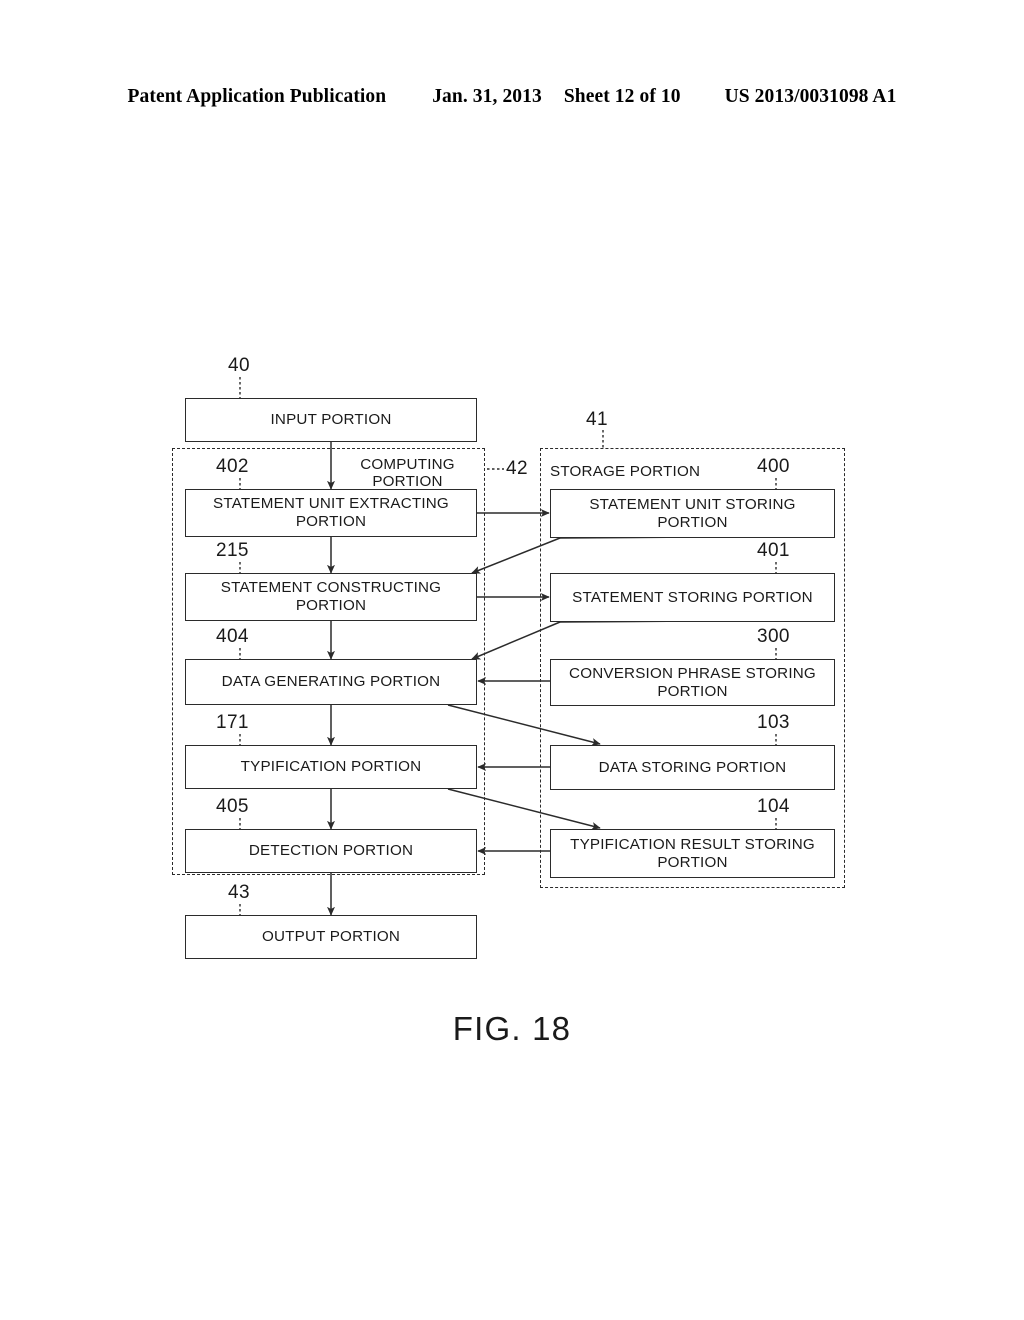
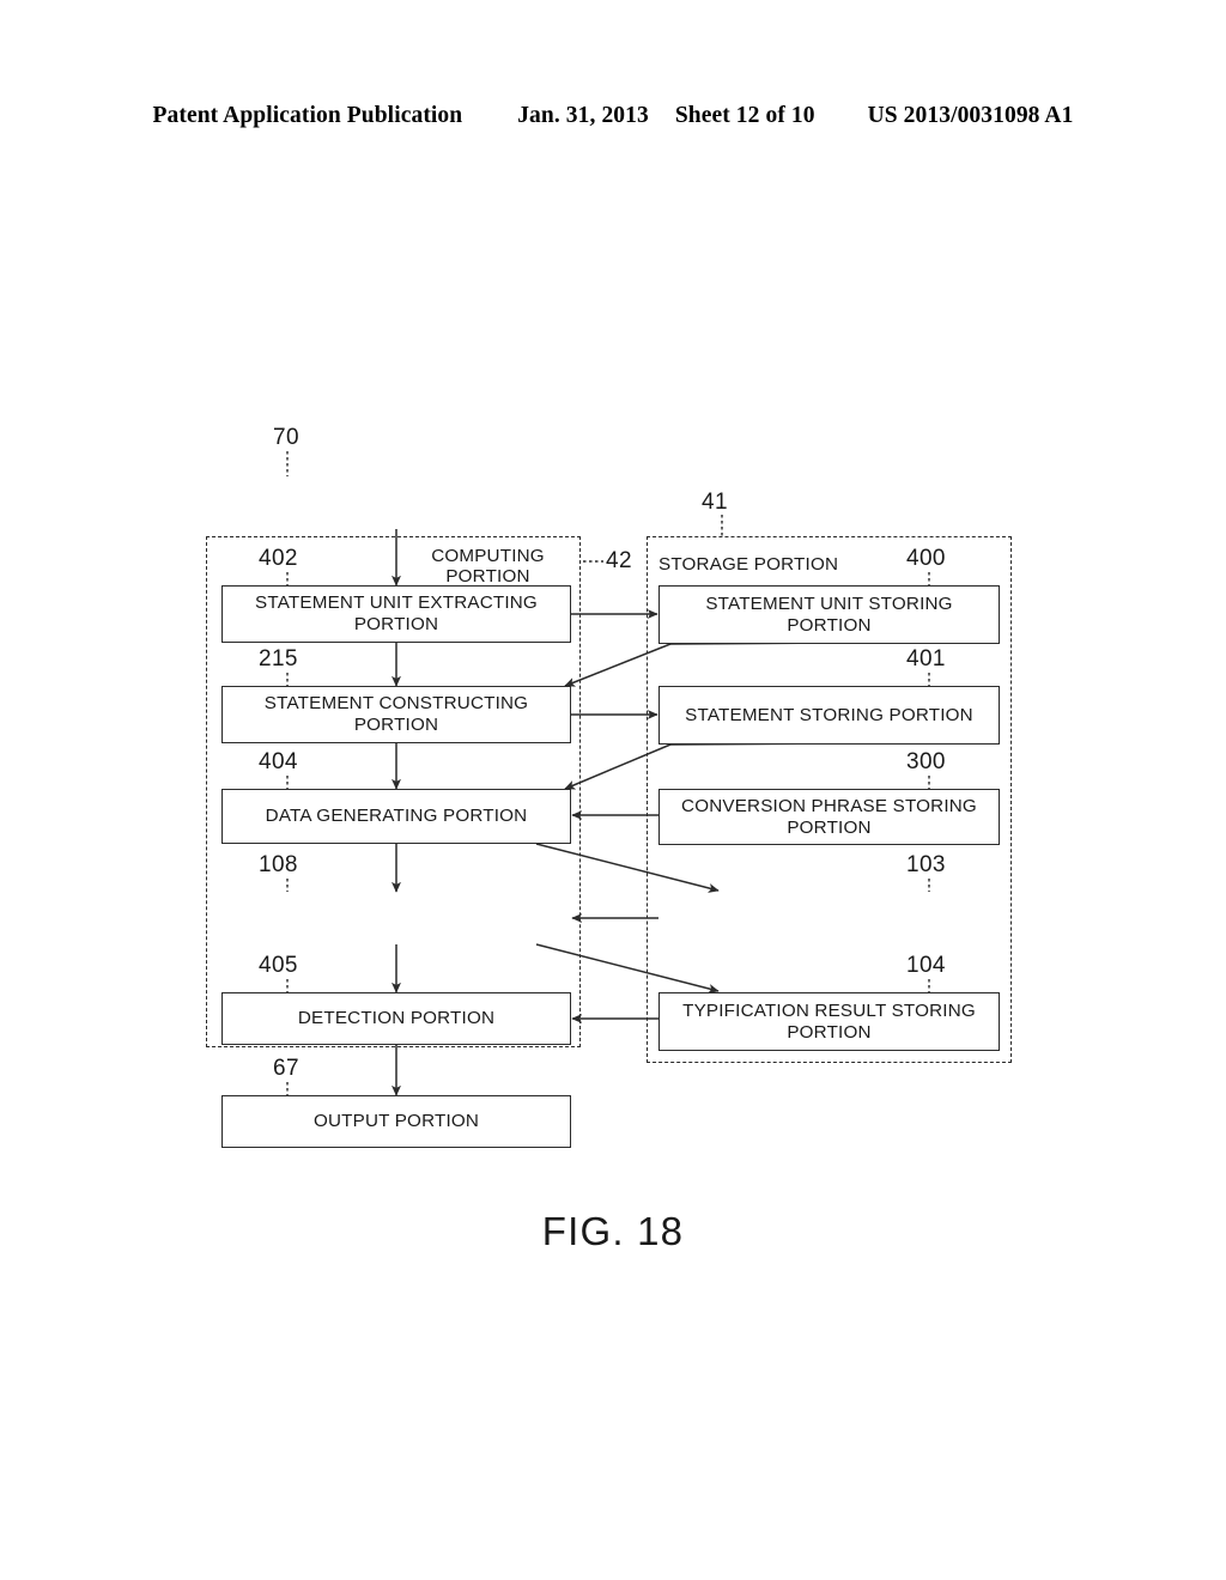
  Patent Application Publication Jan. 31, 2013 Sheet 12 of 10 US 2013/0031098 A1
  COMPUTING
  PORTION
  STORAGE PORTION
- INPUT PORTION
  STATEMENT UNIT EXTRACTING PORTION
  STATEMENT CONSTRUCTING PORTION
  DATA GENERATING PORTION
- TYPIFICATION PORTION
  DETECTION PORTION
  OUTPUT PORTION
  STATEMENT UNIT STORING PORTION
  STATEMENT STORING PORTION
  CONVERSION PHRASE STORING PORTION
- DATA STORING PORTION
  TYPIFICATION RESULT STORING PORTION
- 40
+ 70
  402
  215
  404
- 171
+ 108
  405
- 43
+ 67
  41
  42
  400
  401
  300
  103
  104
  FIG. 18
